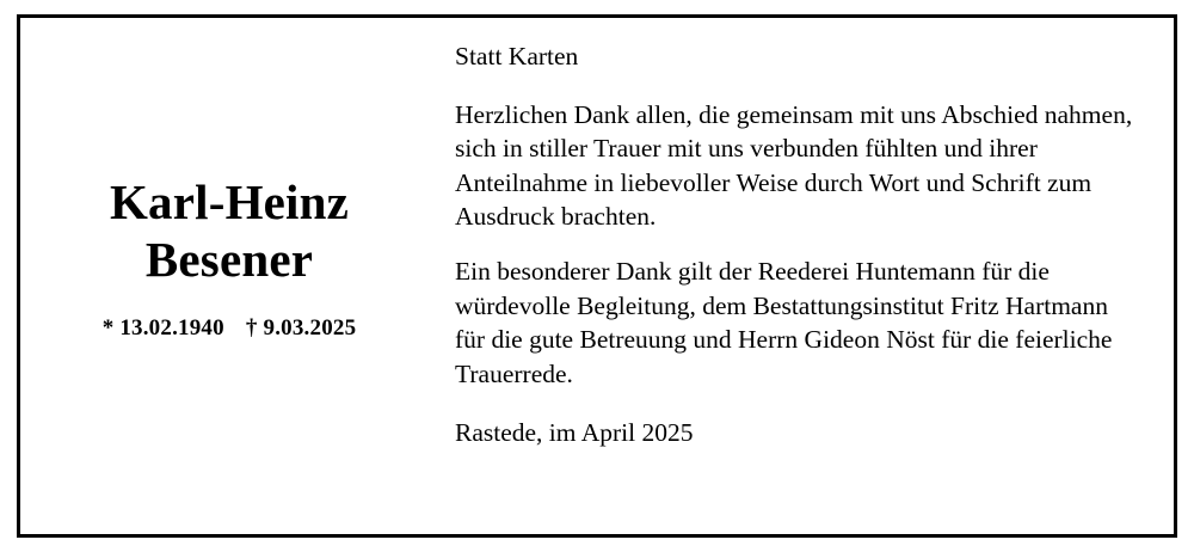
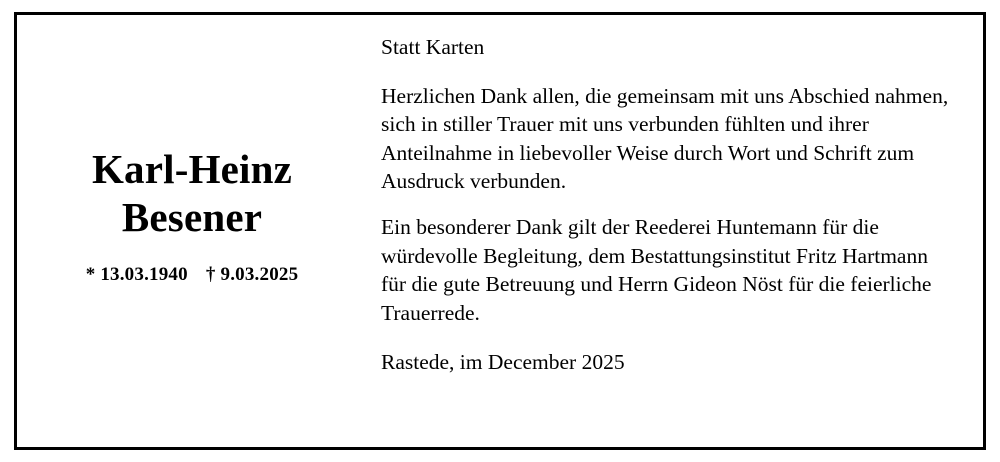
  Karl-Heinz
  Besener
- * 13.02.1940 † 9.03.2025
+ * 13.03.1940 † 9.03.2025
  Statt Karten
- Herzlichen Dank allen, die gemeinsam mit uns Abschied nahmen, sich in stiller Trauer mit uns verbunden fühlten und ihrer Anteilnahme in liebevoller Weise durch Wort und Schrift zum Ausdruck brachten.
+ Herzlichen Dank allen, die gemeinsam mit uns Abschied nahmen, sich in stiller Trauer mit uns verbunden fühlten und ihrer Anteilnahme in liebevoller Weise durch Wort und Schrift zum Ausdruck verbunden.
  Ein besonderer Dank gilt der Reederei Huntemann für die würdevolle Begleitung, dem Bestattungsinstitut Fritz Hartmann für die gute Betreuung und Herrn Gideon Nöst für die feierliche Trauerrede.
- Rastede, im April 2025
+ Rastede, im December 2025
